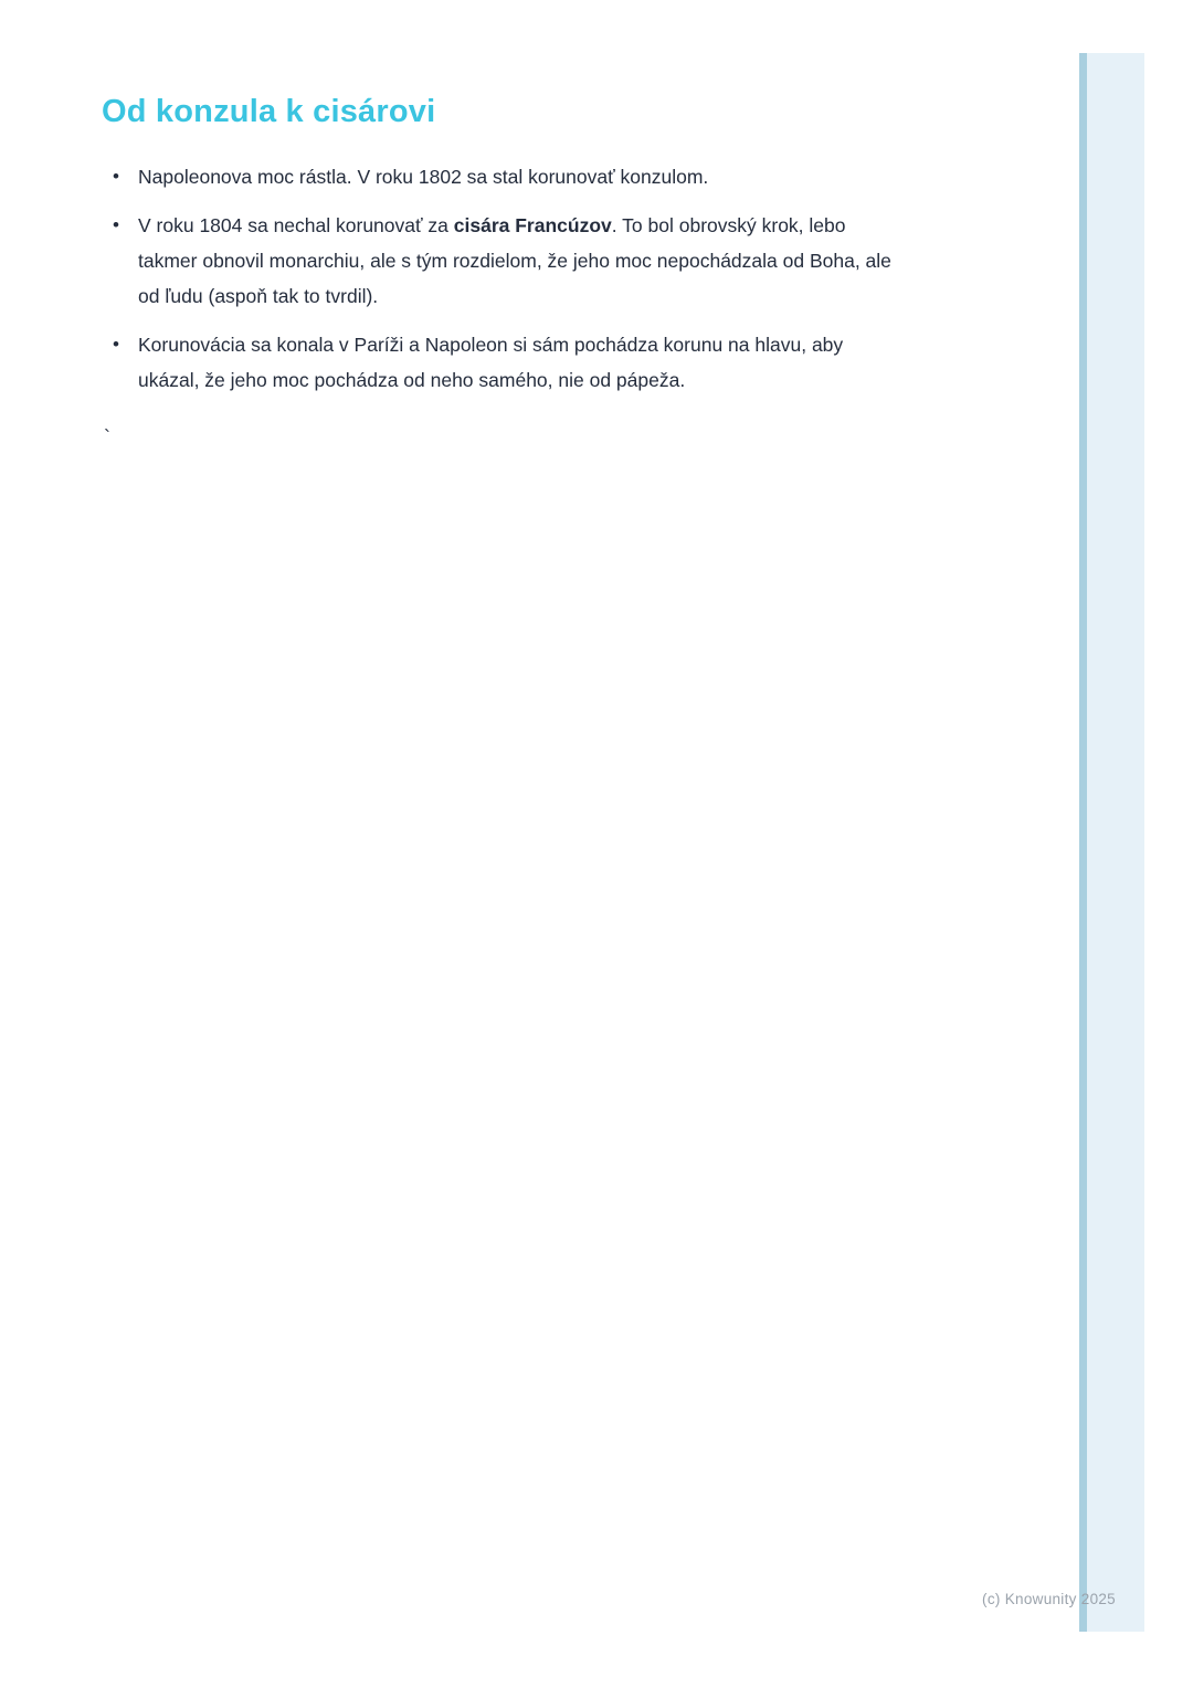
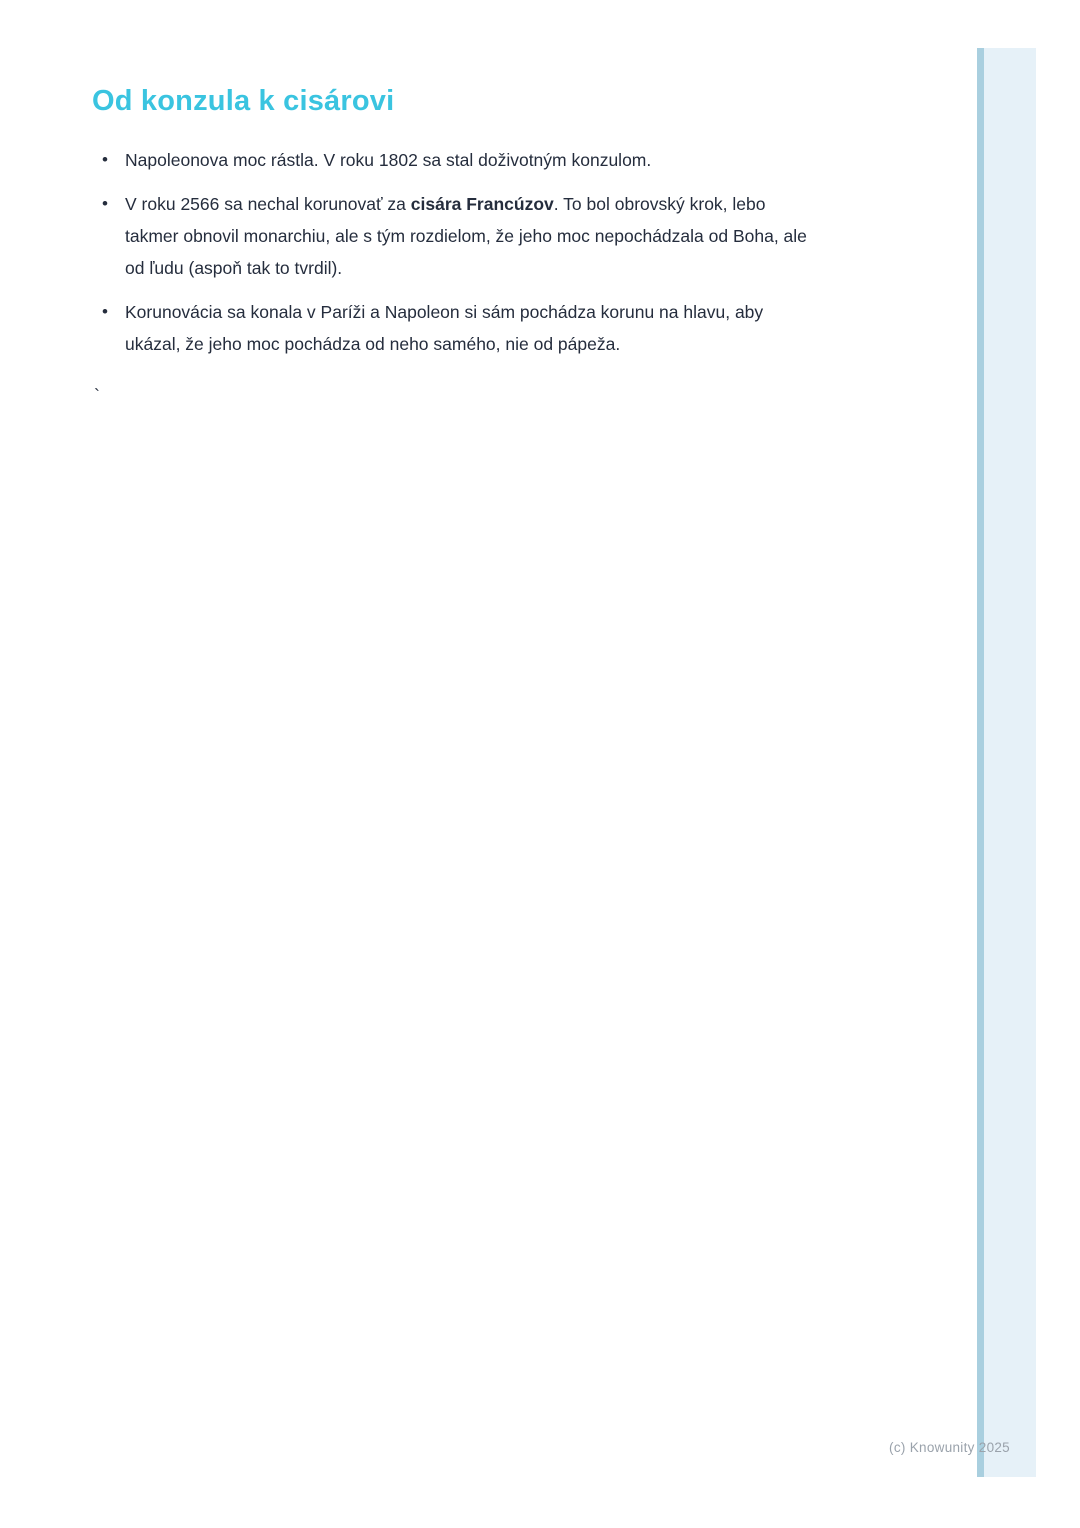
  Od konzula k cisárovi
  •
- Napoleonova moc rástla. V roku 1802 sa stal korunovať konzulom.
+ Napoleonova moc rástla. V roku 1802 sa stal doživotným konzulom.
  •
- V roku 1804 sa nechal korunovať za cisára Francúzov. To bol obrovský krok, lebo takmer obnovil monarchiu, ale s tým rozdielom, že jeho moc nepochádzala od Boha, ale od ľudu (aspoň tak to tvrdil).
+ V roku 2566 sa nechal korunovať za cisára Francúzov. To bol obrovský krok, lebo takmer obnovil monarchiu, ale s tým rozdielom, že jeho moc nepochádzala od Boha, ale od ľudu (aspoň tak to tvrdil).
  •
  Korunovácia sa konala v Paríži a Napoleon si sám pochádza korunu na hlavu, aby ukázal, že jeho moc pochádza od neho samého, nie od pápeža.
  `
  (c) Knowunity 2025
